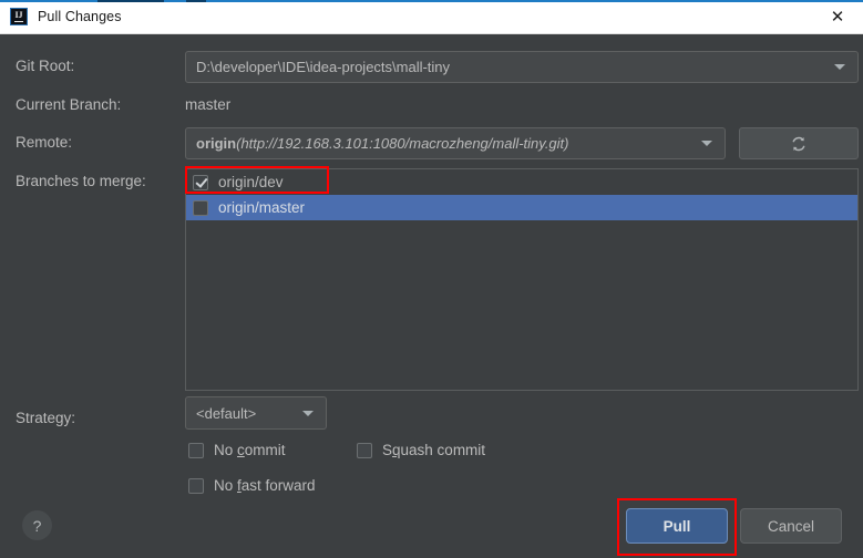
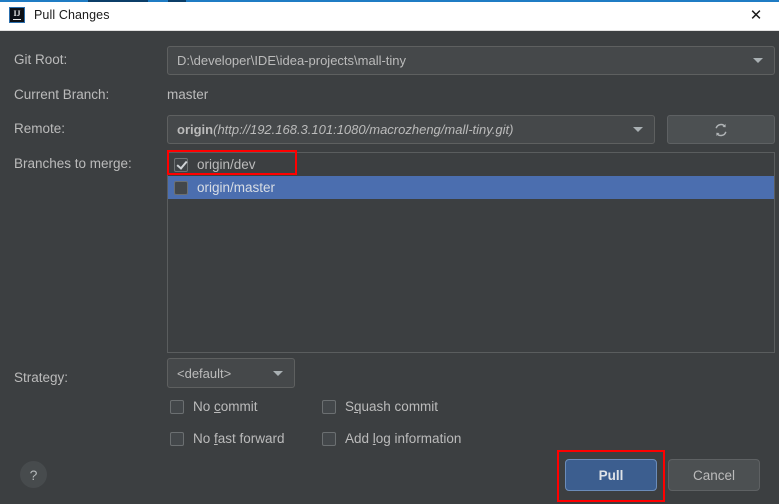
  IJ
  Pull Changes
  ✕
  Git Root:
  D:\developer\IDE\idea-projects\mall-tiny
  Current Branch:
  master
  Remote:
  origin
  (http://192.168.3.101:1080/macrozheng/mall-tiny.git)
  Branches to merge:
  origin/dev
  origin/master
  Strategy:
  <default>
  No commit
  Squash commit
  No fast forward
+ Add log information
  ?
  Pull
  Cancel
